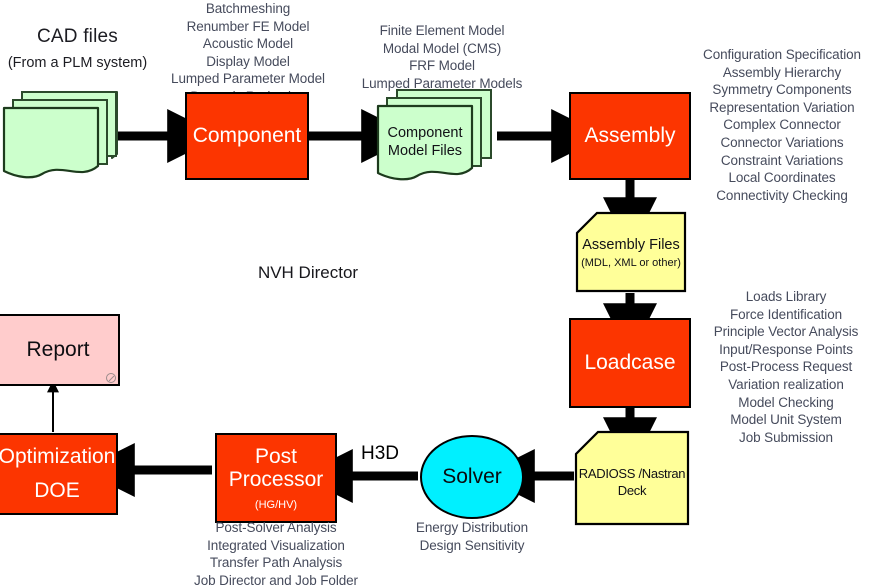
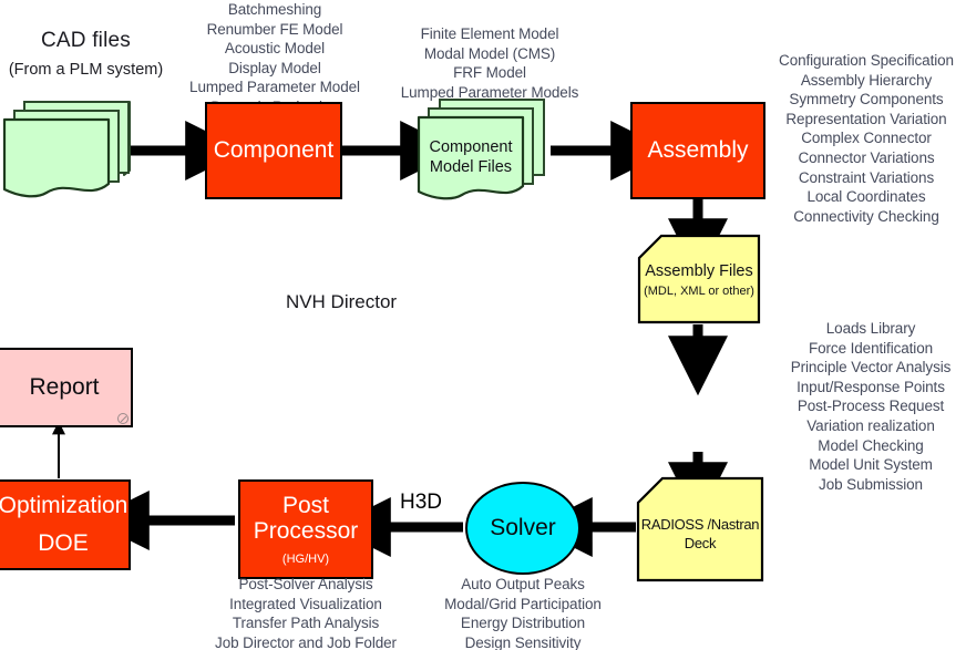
  CAD files
  (From a PLM system)
  Batchmeshing
  Renumber FE Model
  Acoustic Model
  Display Model
  Lumped Parameter Model
  Component
  Finite Element Model
  Modal Model (CMS)
  FRF Model
  Lumped Parameter Models
  Component
  Model Files
  Configuration Specification
  Assembly Hierarchy
  Symmetry Components
  Representation Variation
  Complex Connector
  Connector Variations
  Constraint Variations
  Local Coordinates
  Connectivity Checking
  Assembly
  Assembly Files
  (MDL, XML or other)
  NVH Director
  Loads Library
  Force Identification
  Principle Vector Analysis
  Input/Response Points
  Post-Process Request
  Variation realization
  Model Checking
  Model Unit System
  Job Submission
- Loadcase
  RADIOSS /Nastran
  Deck
  Solver
+ Auto Output Peaks
+ Modal/Grid Participation
  Energy Distribution
  Design Sensitivity
  H3D
  Post
  Processor
  (HG/HV)
  Post-Solver Analysis
  Integrated Visualization
  Transfer Path Analysis
  Job Director and Job Folder
  Optimization
  DOE
  Report
